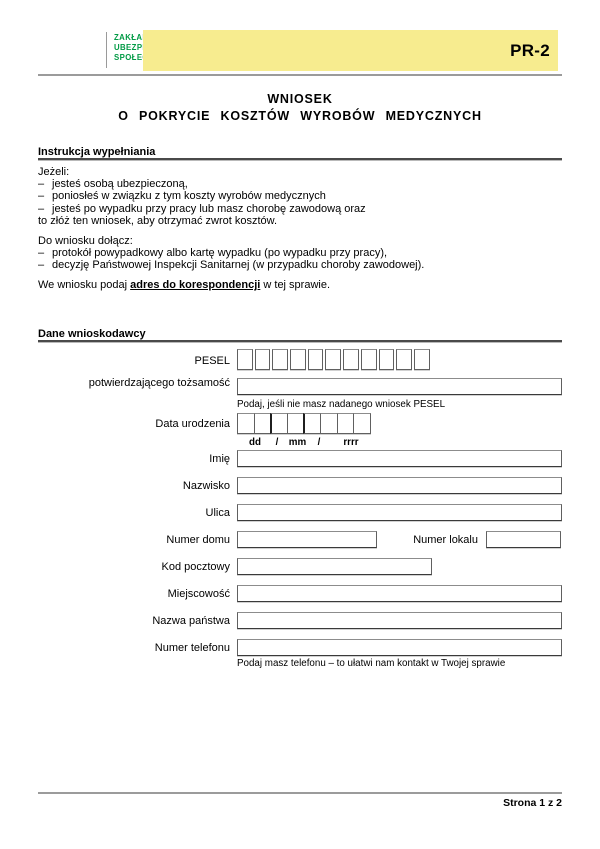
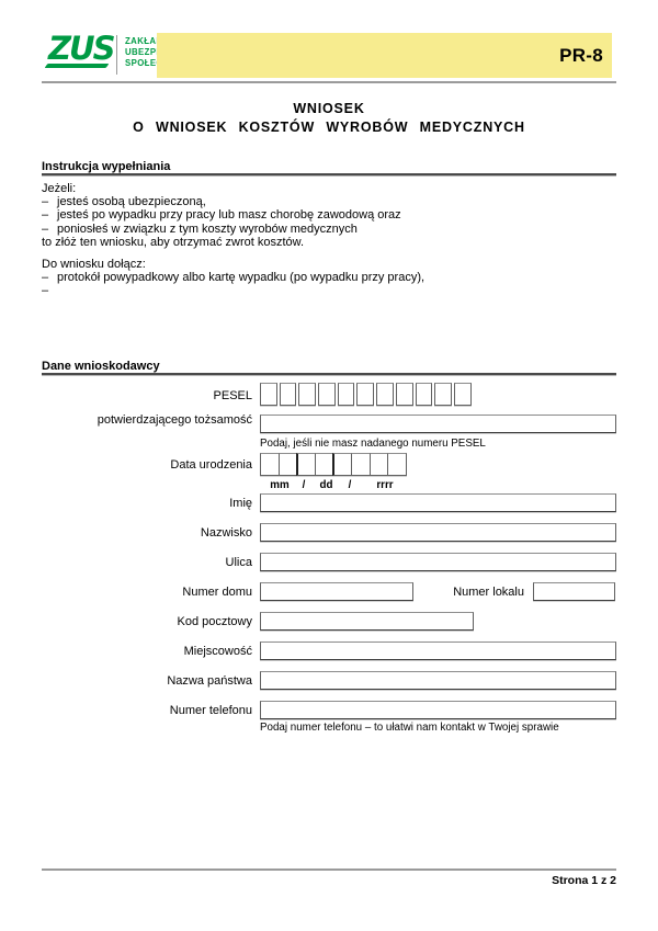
+ ZUS
  ZAKŁA
- PR-2
+ PR-8
  WNIOSEK
- O POKRYCIE KOSZTÓW WYROBÓW MEDYCZNYCH
+ O WNIOSEK KOSZTÓW WYROBÓW MEDYCZNYCH
  Instrukcja wypełniania
  Jeżeli:
  –
  jesteś osobą ubezpieczoną,
  –
- poniosłeś w związku z tym koszty wyrobów medycznych
+ jesteś po wypadku przy pracy lub masz chorobę zawodową oraz
  –
- jesteś po wypadku przy pracy lub masz chorobę zawodową oraz
+ poniosłeś w związku z tym koszty wyrobów medycznych
- to złóż ten wniosek, aby otrzymać zwrot kosztów.
+ to złóż ten wniosku, aby otrzymać zwrot kosztów.
  Do wniosku dołącz:
  –
  protokół powypadkowy albo kartę wypadku (po wypadku przy pracy),
  –
- decyzję Państwowej Inspekcji Sanitarnej (w przypadku choroby zawodowej).
- We wniosku podaj adres do korespondencji w tej sprawie.
  Dane wnioskodawcy
  PESEL
  potwierdzającego tożsamość
- Podaj, jeśli nie masz nadanego wniosek PESEL
+ Podaj, jeśli nie masz nadanego numeru PESEL
  Data urodzenia
- dd
+ mm
  /
- mm
+ dd
  /
  rrrr
  Imię
  Nazwisko
  Ulica
  Numer domu
  Numer lokalu
  Kod pocztowy
  Miejscowość
  Nazwa państwa
  Numer telefonu
- Podaj masz telefonu – to ułatwi nam kontakt w Twojej sprawie
+ Podaj numer telefonu – to ułatwi nam kontakt w Twojej sprawie
  Strona 1 z 2
